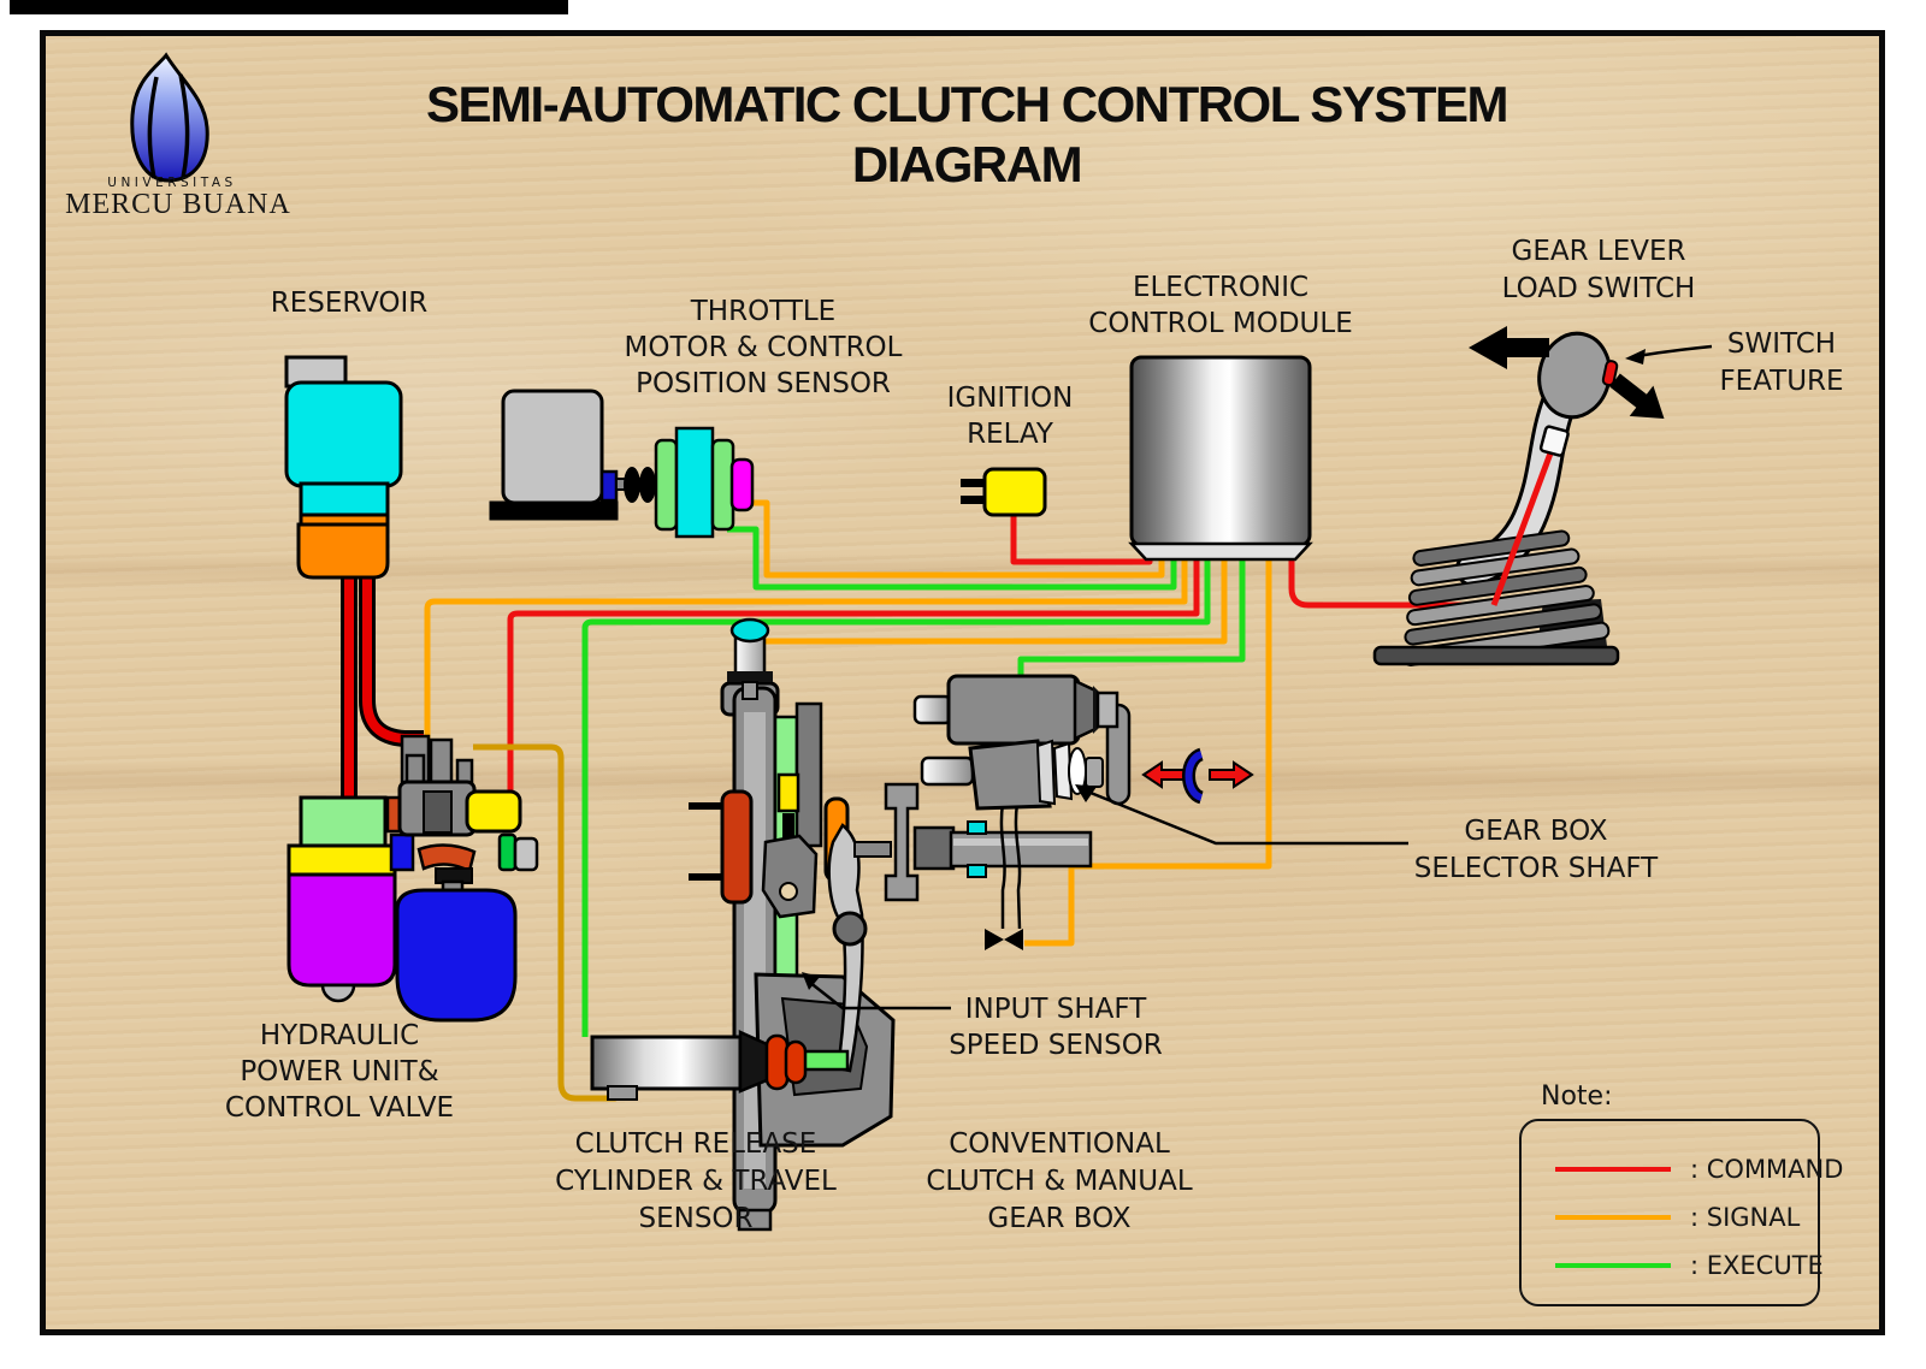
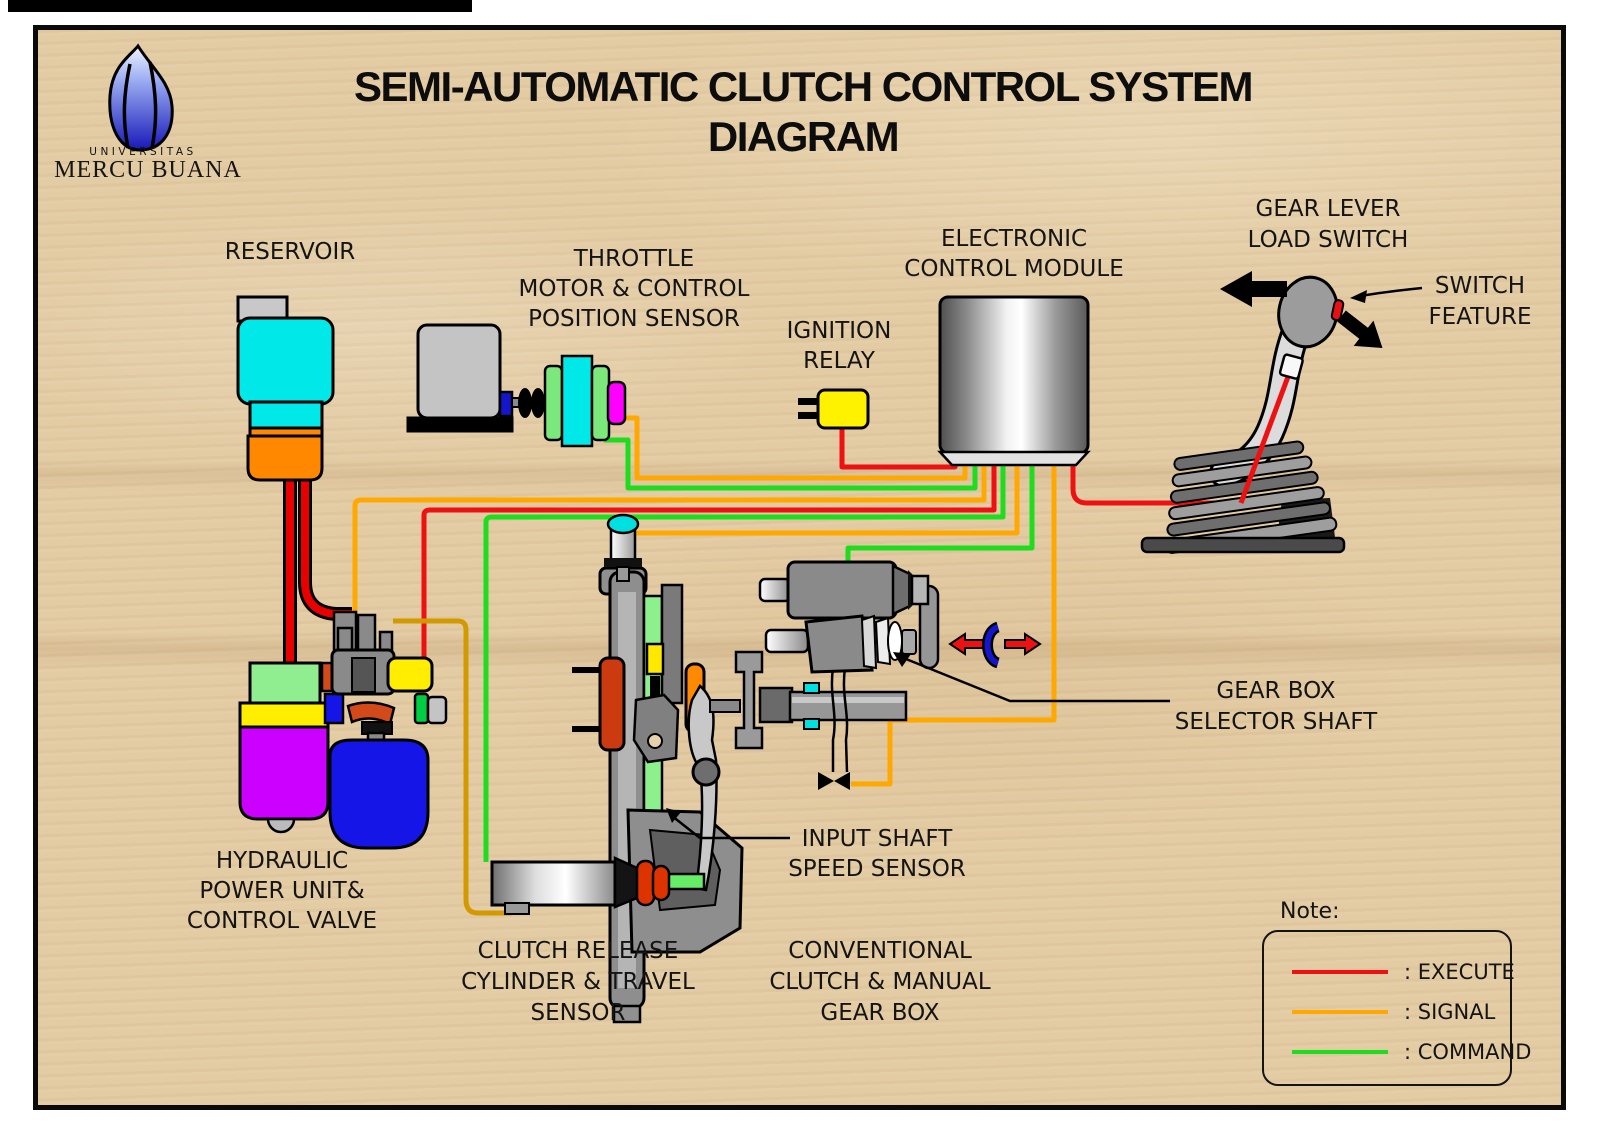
  SEMI-AUTOMATIC CLUTCH CONTROL SYSTEM
  DIAGRAM
  UNIVERSITAS
  MERCU BUANA
  RESERVOIR
  THROTTLE
  MOTOR & CONTROL
  POSITION SENSOR
  IGNITION
  RELAY
  ELECTRONIC
  CONTROL MODULE
  GEAR LEVER
  LOAD SWITCH
  SWITCH
  FEATURE
  GEAR BOX
  SELECTOR SHAFT
  INPUT SHAFT
  SPEED SENSOR
  HYDRAULIC
  POWER UNIT&
  CONTROL VALVE
  CLUTCH RELEASE
  CYLINDER & TRAVEL
  SENSOR
  CONVENTIONAL
  CLUTCH & MANUAL
  GEAR BOX
  Note:
- : COMMAND
+ : EXECUTE
  : SIGNAL
- : EXECUTE
+ : COMMAND
